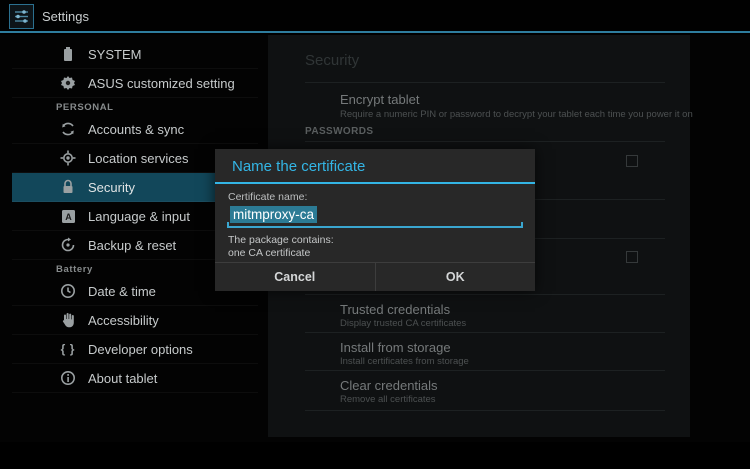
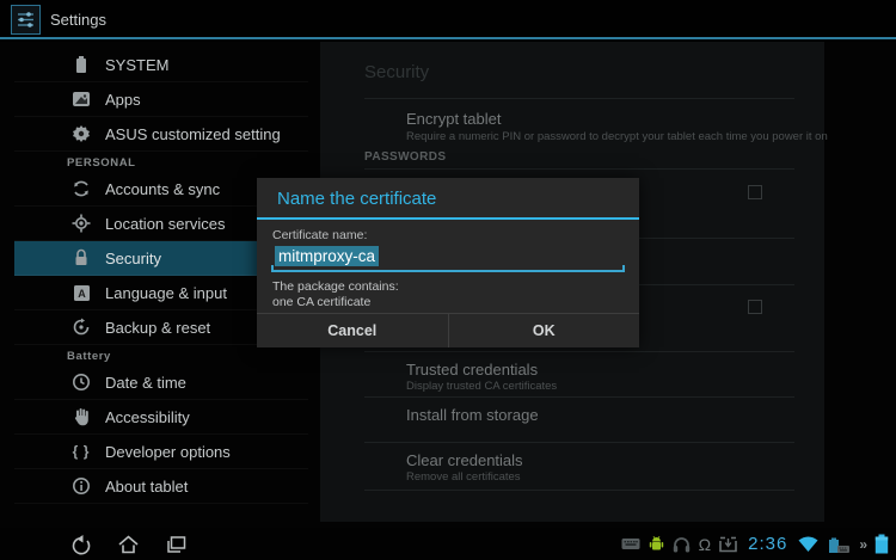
  Settings
  SYSTEM
+ Apps
  ASUS customized setting
  PERSONAL
  Accounts & sync
  Location services
  Security
  A
  Language & input
  Backup & reset
  Battery
  Date & time
  Accessibility
  { }
  Developer options
  About tablet
  Security
  Encrypt tablet
  Require a numeric PIN or password to decrypt your tablet each time you power it on
  PASSWORDS
  Trusted credentials
  Display trusted CA certificates
  Install from storage
- Install certificates from storage
  Clear credentials
  Remove all certificates
  Name the certificate
  Certificate name:
  mitmproxy-ca
  The package contains:
  one CA certificate
  Cancel
  OK
+ Ω
+ 2:36
+ »
